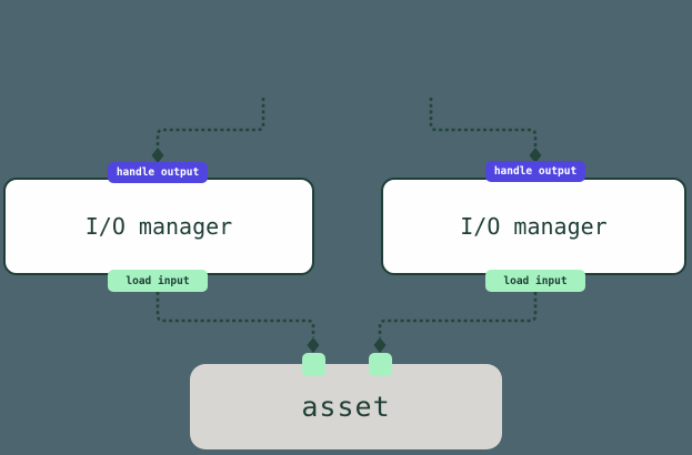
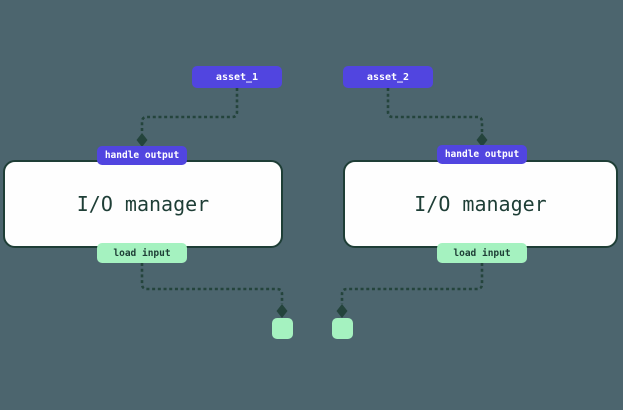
+ asset_1
+ asset_2
  handle output
  handle output
  I/O manager
  I/O manager
  load input
  load input
- asset
